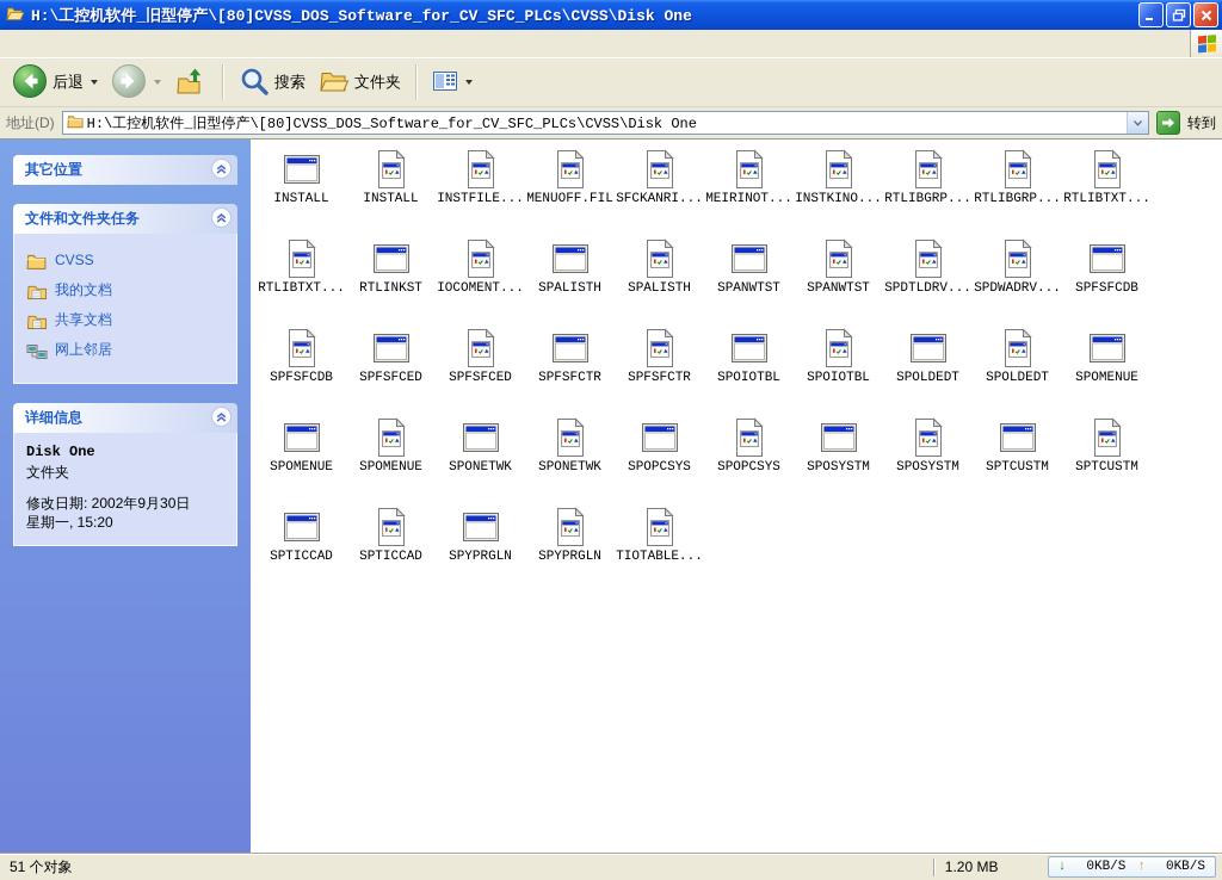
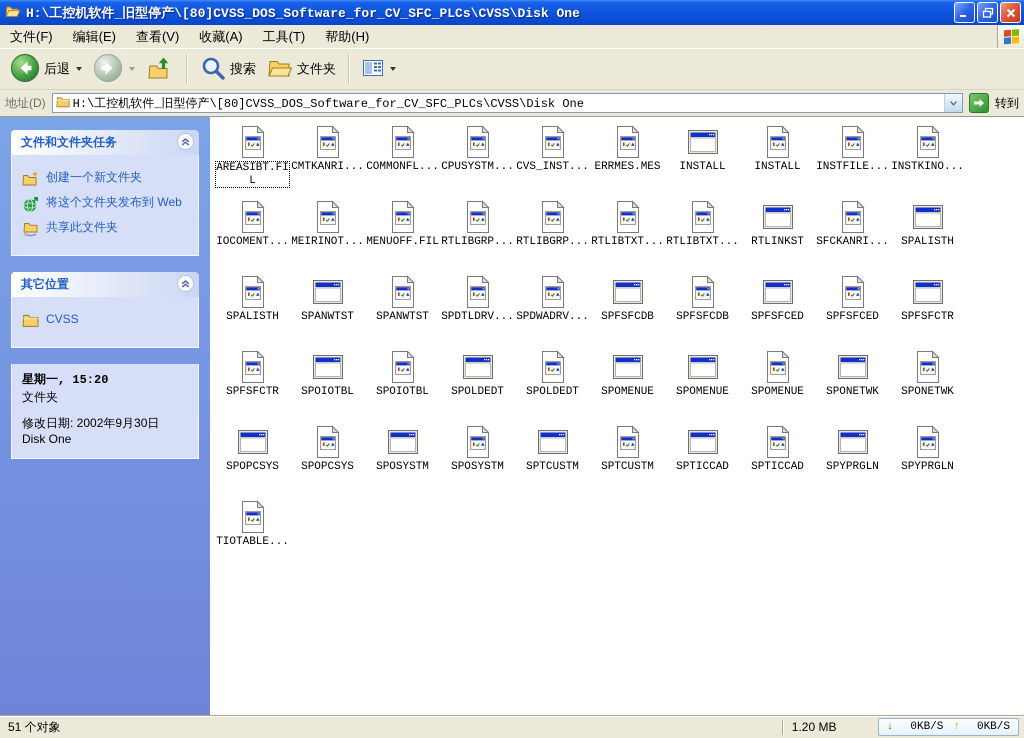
  H:\工控机软件_旧型停产\[80]CVSS_DOS_Software_for_CV_SFC_PLCs\CVSS\Disk One
+ 文件(F)
+ 编辑(E)
+ 查看(V)
+ 收藏(A)
+ 工具(T)
+ 帮助(H)
  后退
  搜索
  文件夹
  地址(D)
  H:\工控机软件_旧型停产\[80]CVSS_DOS_Software_for_CV_SFC_PLCs\CVSS\Disk One
  转到
- 其它位置
+ 文件和文件夹任务
+ 创建一个新文件夹
+ 将这个文件夹发布到 Web
+ 共享此文件夹
- 文件和文件夹任务
+ 其它位置
  CVSS
- 我的文档
- 共享文档
- 网上邻居
- 详细信息
- Disk One
+ 星期一, 15:20
  文件夹
  修改日期: 2002年9月30日
- 星期一, 15:20
+ Disk One
+ AREASIBT.FIL
+ CMTKANRI...
+ COMMONFL...
+ CPUSYSTM...
+ CVS_INST...
+ ERRMES.MES
  INSTALL
  INSTALL
  INSTFILE...
- MENUOFF.FIL
+ INSTKINO...
- SFCKANRI...
+ IOCOMENT...
  MEIRINOT...
- INSTKINO...
+ MENUOFF.FIL
  RTLIBGRP...
  RTLIBGRP...
  RTLIBTXT...
  RTLIBTXT...
  RTLINKST
- IOCOMENT...
+ SFCKANRI...
  SPALISTH
  SPALISTH
  SPANWTST
  SPANWTST
  SPDTLDRV...
  SPDWADRV...
  SPFSFCDB
  SPFSFCDB
  SPFSFCED
  SPFSFCED
  SPFSFCTR
  SPFSFCTR
  SPOIOTBL
  SPOIOTBL
  SPOLDEDT
  SPOLDEDT
  SPOMENUE
  SPOMENUE
  SPOMENUE
  SPONETWK
  SPONETWK
  SPOPCSYS
  SPOPCSYS
  SPOSYSTM
  SPOSYSTM
  SPTCUSTM
  SPTCUSTM
  SPTICCAD
  SPTICCAD
  SPYPRGLN
  SPYPRGLN
  TIOTABLE...
  51 个对象
  1.20 MB
  ↓
  0KB/S
  ↑
  0KB/S
